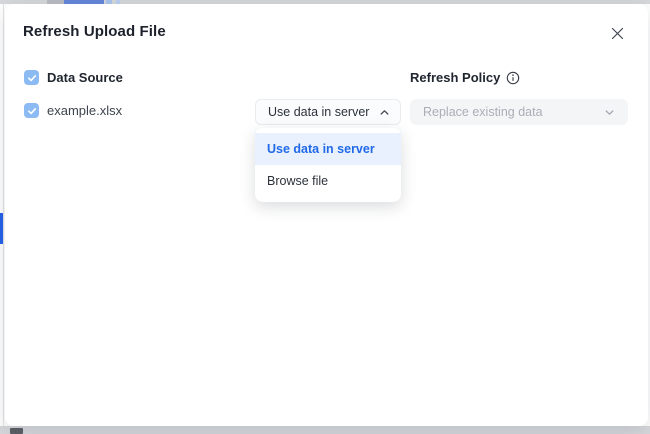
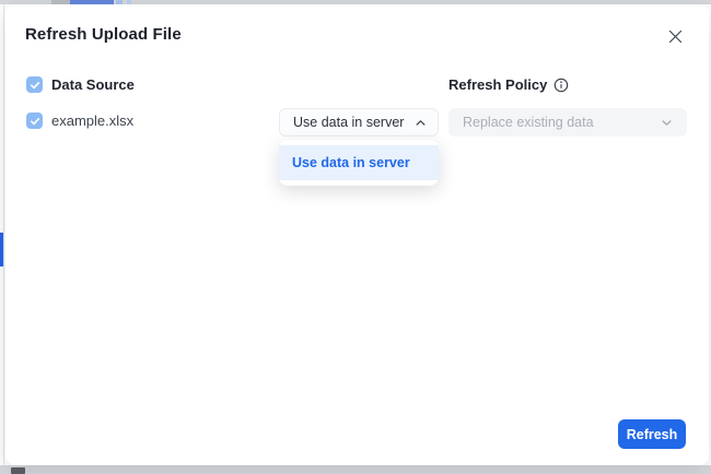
  Refresh Upload File
  Data Source
  Refresh Policy
  example.xlsx
  Use data in server
  Use data in server
- Browse file
  Replace existing data
+ Refresh
